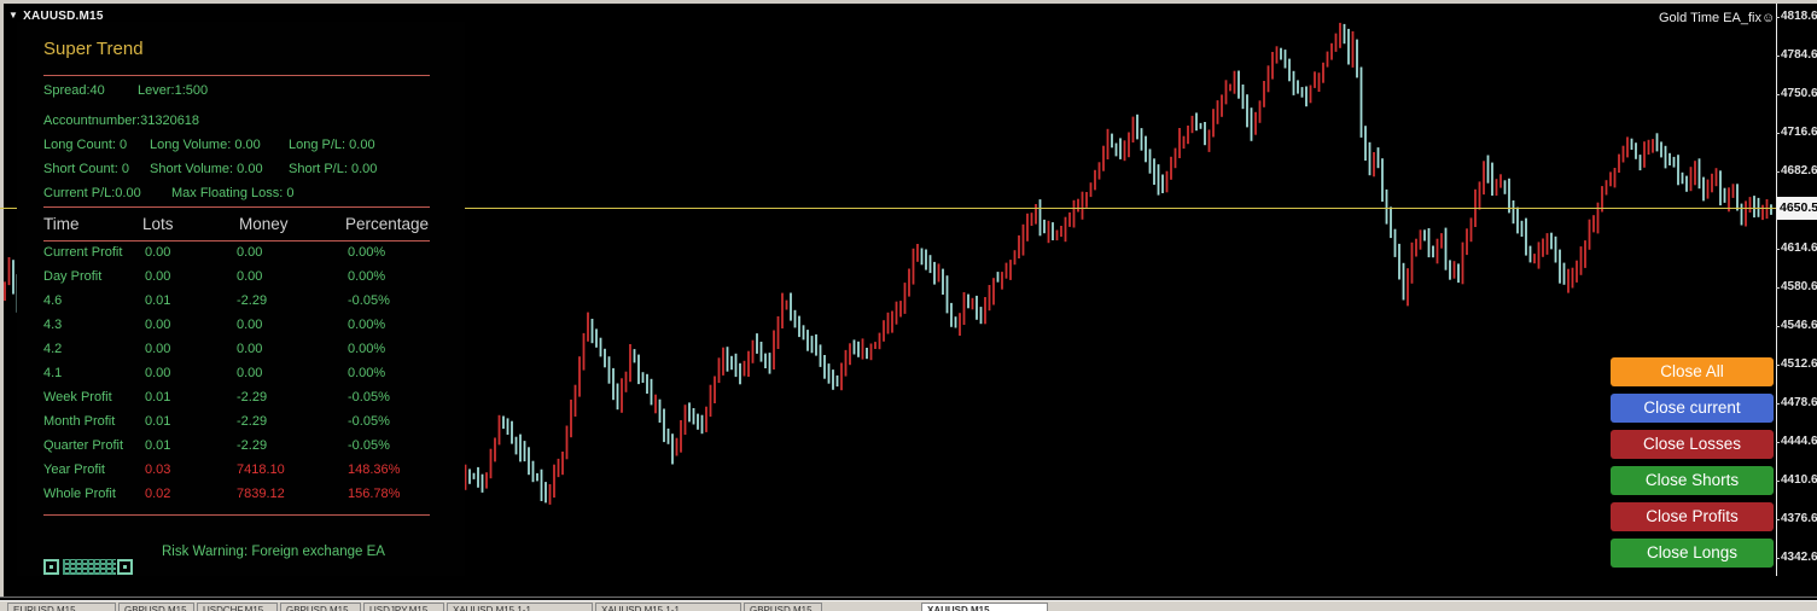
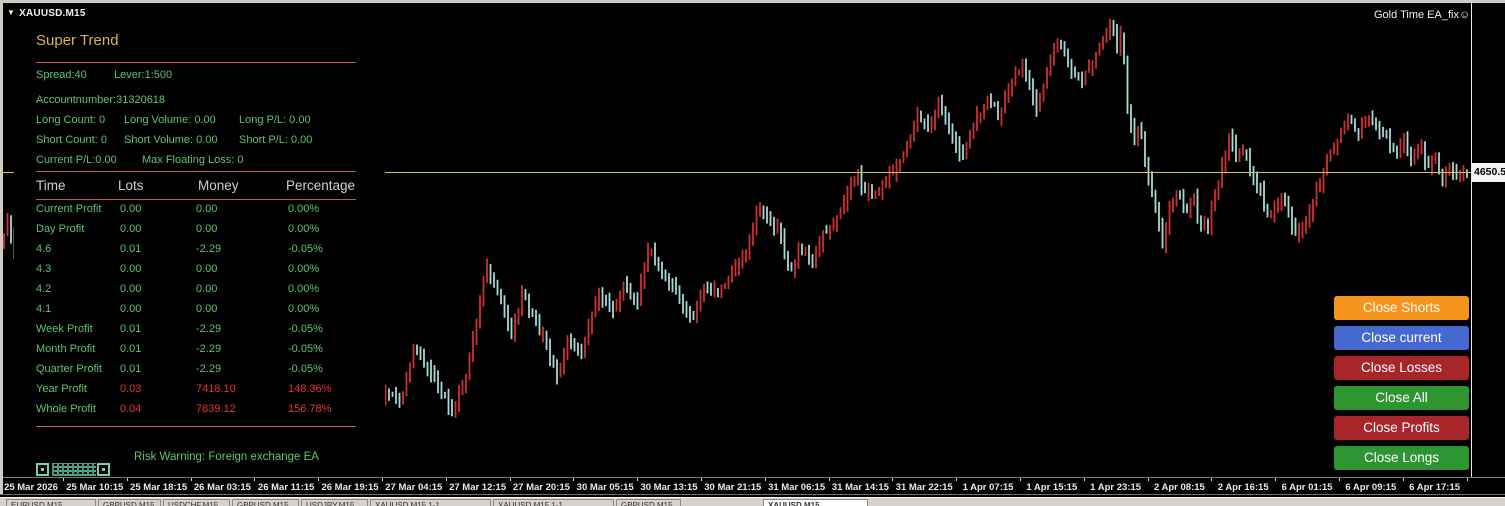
  ▼ XAUUSD.M15
  Gold Time EA_fix☺
  Super Trend
  Spread:40
  Lever:1:500
  Accountnumber:31320618
  Long Count: 0
  Long Volume: 0.00
  Long P/L: 0.00
  Short Count: 0
  Short Volume: 0.00
  Short P/L: 0.00
  Current P/L:0.00
  Max Floating Loss: 0
  Time
  Lots
  Money
  Percentage
  Current Profit
  0.00
  0.00
  0.00%
  Day Profit
  0.00
  0.00
  0.00%
  4.6
  0.01
  -2.29
  -0.05%
  4.3
  0.00
  0.00
  0.00%
  4.2
  0.00
  0.00
  0.00%
  4.1
  0.00
  0.00
  0.00%
  Week Profit
  0.01
  -2.29
  -0.05%
  Month Profit
  0.01
  -2.29
  -0.05%
  Quarter Profit
  0.01
  -2.29
  -0.05%
  Year Profit
  0.03
  7418.10
  148.36%
  Whole Profit
- 0.02
+ 0.04
  7839.12
  156.78%
  Risk Warning: Foreign exchange EA
- Close All
+ Close Shorts
  Close current
  Close Losses
- Close Shorts
+ Close All
  Close Profits
  Close Longs
- 4818.6
- 4784.6
- 4750.6
- 4716.6
- 4682.6
- 4614.6
- 4580.6
- 4546.6
- 4512.6
- 4478.6
- 4444.6
- 4410.6
- 4376.6
- 4342.6
  4650.5
+ 25 Mar 2026
+ 25 Mar 10:15
+ 25 Mar 18:15
+ 26 Mar 03:15
+ 26 Mar 11:15
+ 26 Mar 19:15
+ 27 Mar 04:15
+ 27 Mar 12:15
+ 27 Mar 20:15
+ 30 Mar 05:15
+ 30 Mar 13:15
+ 30 Mar 21:15
+ 31 Mar 06:15
+ 31 Mar 14:15
+ 31 Mar 22:15
+ 1 Apr 07:15
+ 1 Apr 15:15
+ 1 Apr 23:15
+ 2 Apr 08:15
+ 2 Apr 16:15
+ 6 Apr 01:15
+ 6 Apr 09:15
+ 6 Apr 17:15
